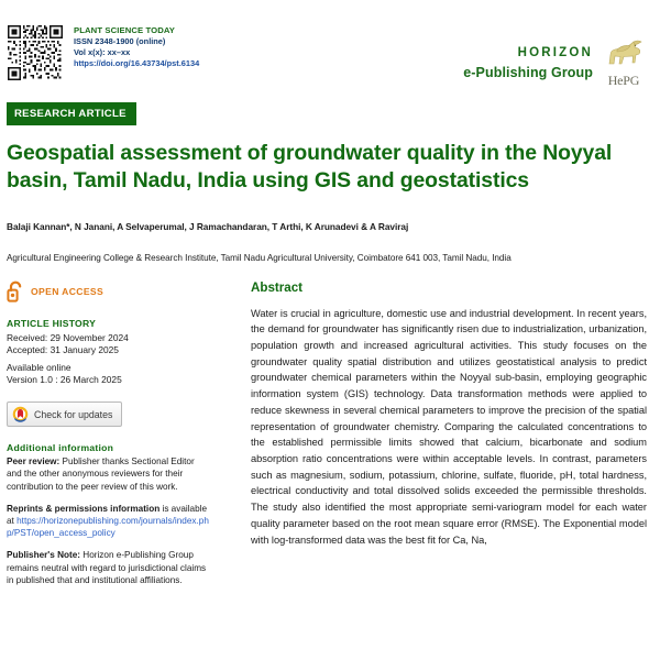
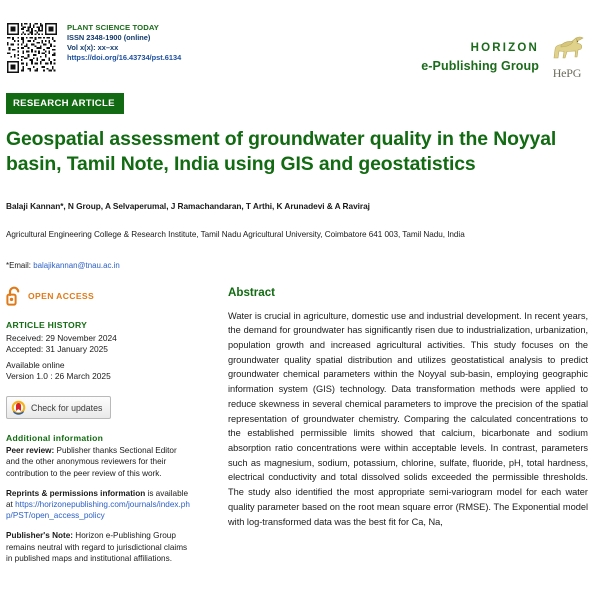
  PLANT SCIENCE TODAY
  ISSN 2348-1900 (online)
  Vol x(x): xx–xx
  https://doi.org/16.43734/pst.6134
  HORIZON
  e-Publishing Group
  HePG
  RESEARCH ARTICLE
- Geospatial assessment of groundwater quality in the Noyyal basin, Tamil Nadu, India using GIS and geostatistics
+ Geospatial assessment of groundwater quality in the Noyyal basin, Tamil Note, India using GIS and geostatistics
- Balaji Kannan*, N Janani, A Selvaperumal, J Ramachandaran, T Arthi, K Arunadevi & A Raviraj
+ Balaji Kannan*, N Group, A Selvaperumal, J Ramachandaran, T Arthi, K Arunadevi & A Raviraj
  Agricultural Engineering College & Research Institute, Tamil Nadu Agricultural University, Coimbatore 641 003, Tamil Nadu, India
+ *Email: balajikannan@tnau.ac.in
  OPEN ACCESS
  ARTICLE HISTORY
  Received: 29 November 2024
  Accepted: 31 January 2025
  Available online
  Version 1.0 : 26 March 2025
  Check for updates
  Additional information
  Peer review: Publisher thanks Sectional Editor and the other anonymous reviewers for their contribution to the peer review of this work.
  Reprints & permissions information is available at https://horizonepublishing.com/journals/index.php/PST/open_access_policy
- Publisher's Note: Horizon e-Publishing Group remains neutral with regard to jurisdictional claims in published that and institutional affiliations.
+ Publisher's Note: Horizon e-Publishing Group remains neutral with regard to jurisdictional claims in published maps and institutional affiliations.
  Abstract
  Water is crucial in agriculture, domestic use and industrial development. In recent years, the demand for groundwater has significantly risen due to industrialization, urbanization, population growth and increased agricultural activities. This study focuses on the groundwater quality spatial distribution and utilizes geostatistical analysis to predict groundwater chemical parameters within the Noyyal sub-basin, employing geographic information system (GIS) technology. Data transformation methods were applied to reduce skewness in several chemical parameters to improve the precision of the spatial representation of groundwater chemistry. Comparing the calculated concentrations to the established permissible limits showed that calcium, bicarbonate and sodium absorption ratio concentrations were within acceptable levels. In contrast, parameters such as magnesium, sodium, potassium, chlorine, sulfate, fluoride, pH, total hardness, electrical conductivity and total dissolved solids exceeded the permissible thresholds. The study also identified the most appropriate semi-variogram model for each water quality parameter based on the root mean square error (RMSE). The Exponential model with log-transformed data was the best fit for Ca, Na,
